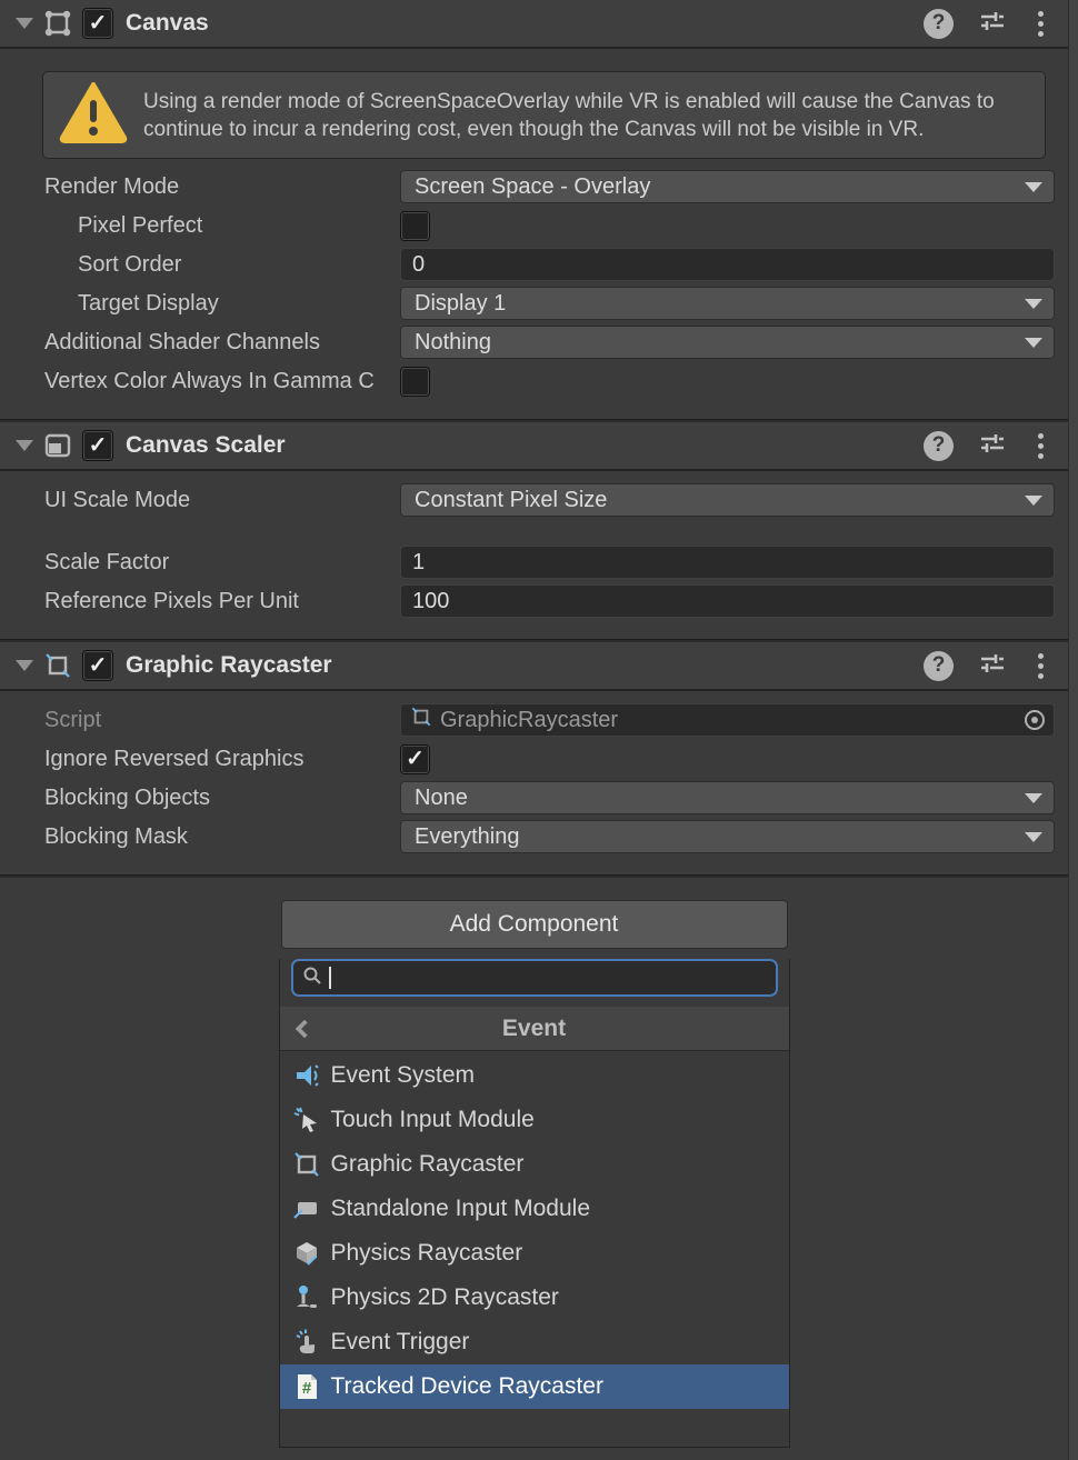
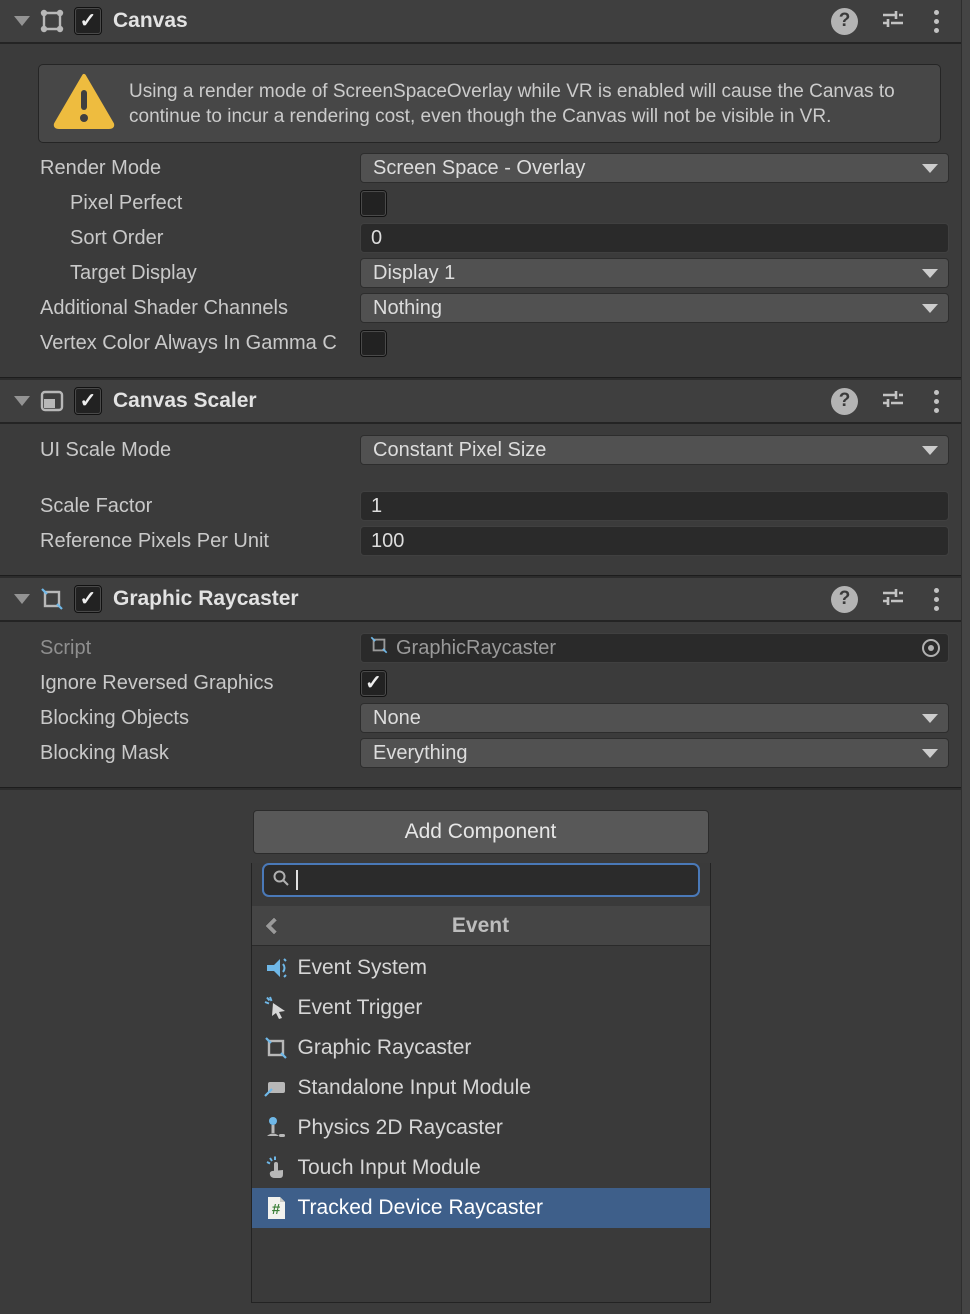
  Canvas
  ?
  Using a render mode of ScreenSpaceOverlay while VR is enabled will cause the Canvas to continue to incur a rendering cost, even though the Canvas will not be visible in VR.
  Render Mode
  Screen Space - Overlay
  Pixel Perfect
  Sort Order
  0
  Target Display
  Display 1
  Additional Shader Channels
  Nothing
  Vertex Color Always In Gamma C
  Canvas Scaler
  ?
  UI Scale Mode
  Constant Pixel Size
  Scale Factor
  1
  Reference Pixels Per Unit
  100
  Graphic Raycaster
  ?
  Script
  GraphicRaycaster
  Ignore Reversed Graphics
  Blocking Objects
  None
  Blocking Mask
  Everything
  Add Component
  Event
  Event System
- Touch Input Module
+ Event Trigger
  Graphic Raycaster
  Standalone Input Module
- Physics Raycaster
  Physics 2D Raycaster
- Event Trigger
+ Touch Input Module
  #
  Tracked Device Raycaster
